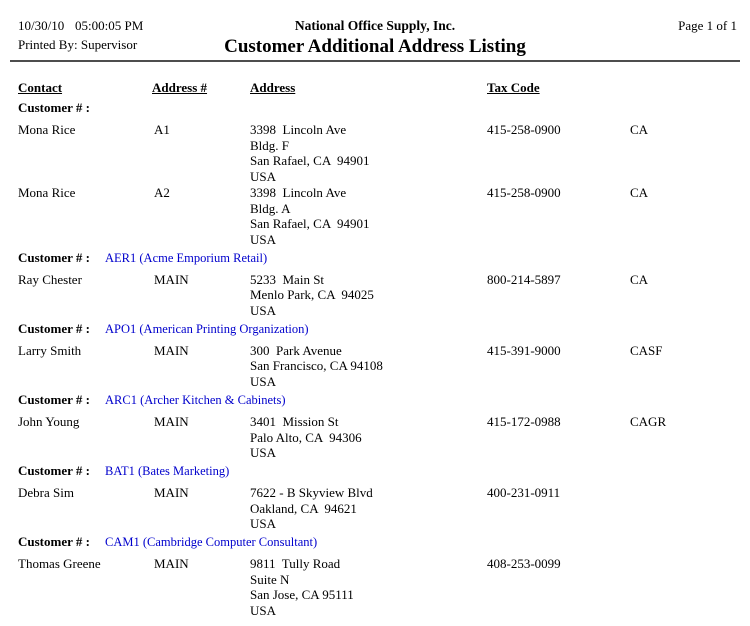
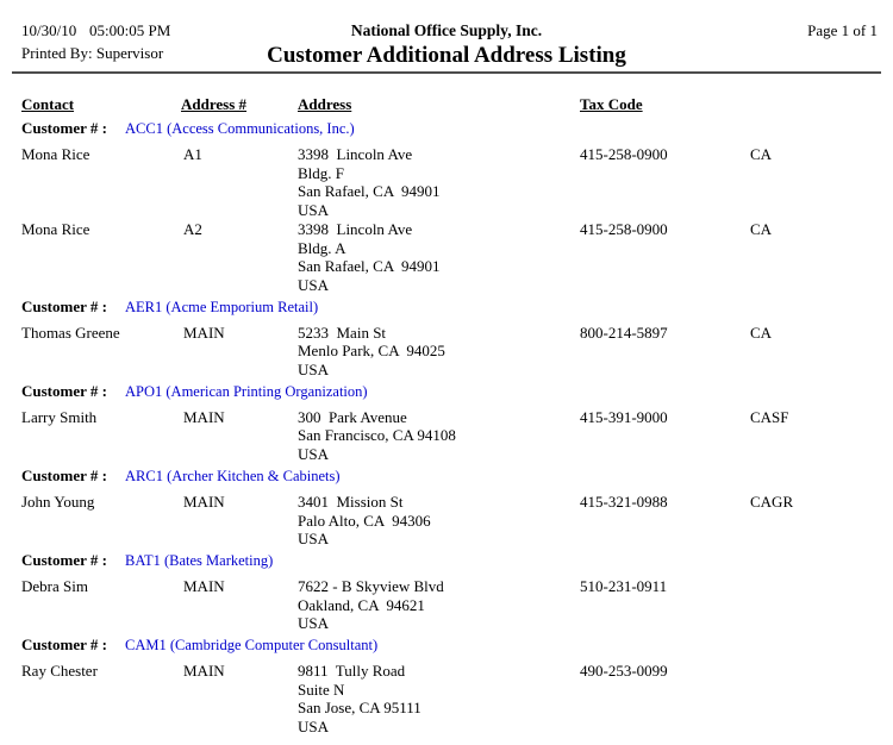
  10/30/10
  05:00:05 PM
  National Office Supply, Inc.
  Page 1 of 1
  Printed By: Supervisor
  Customer Additional Address Listing
  Contact
  Address #
  Address
  Tax Code
  Customer # :
+ ACC1 (Access Communications, Inc.)
  Mona Rice
  A1
  3398 Lincoln Ave
  Bldg. F
  San Rafael, CA 94901
  USA
  415-258-0900
  CA
  Mona Rice
  A2
  3398 Lincoln Ave
  Bldg. A
  San Rafael, CA 94901
  USA
  415-258-0900
  CA
  Customer # :
  AER1 (Acme Emporium Retail)
- Ray Chester
+ Thomas Greene
  MAIN
  5233 Main St
  Menlo Park, CA 94025
  USA
  800-214-5897
  CA
  Customer # :
  APO1 (American Printing Organization)
  Larry Smith
  MAIN
  300 Park Avenue
  San Francisco, CA 94108
  USA
  415-391-9000
  CASF
  Customer # :
  ARC1 (Archer Kitchen & Cabinets)
  John Young
  MAIN
  3401 Mission St
  Palo Alto, CA 94306
  USA
- 415-172-0988
+ 415-321-0988
  CAGR
  Customer # :
  BAT1 (Bates Marketing)
  Debra Sim
  MAIN
  7622 - B Skyview Blvd
  Oakland, CA 94621
  USA
- 400-231-0911
+ 510-231-0911
  Customer # :
  CAM1 (Cambridge Computer Consultant)
- Thomas Greene
+ Ray Chester
  MAIN
  9811 Tully Road
  Suite N
  San Jose, CA 95111
  USA
- 408-253-0099
+ 490-253-0099
